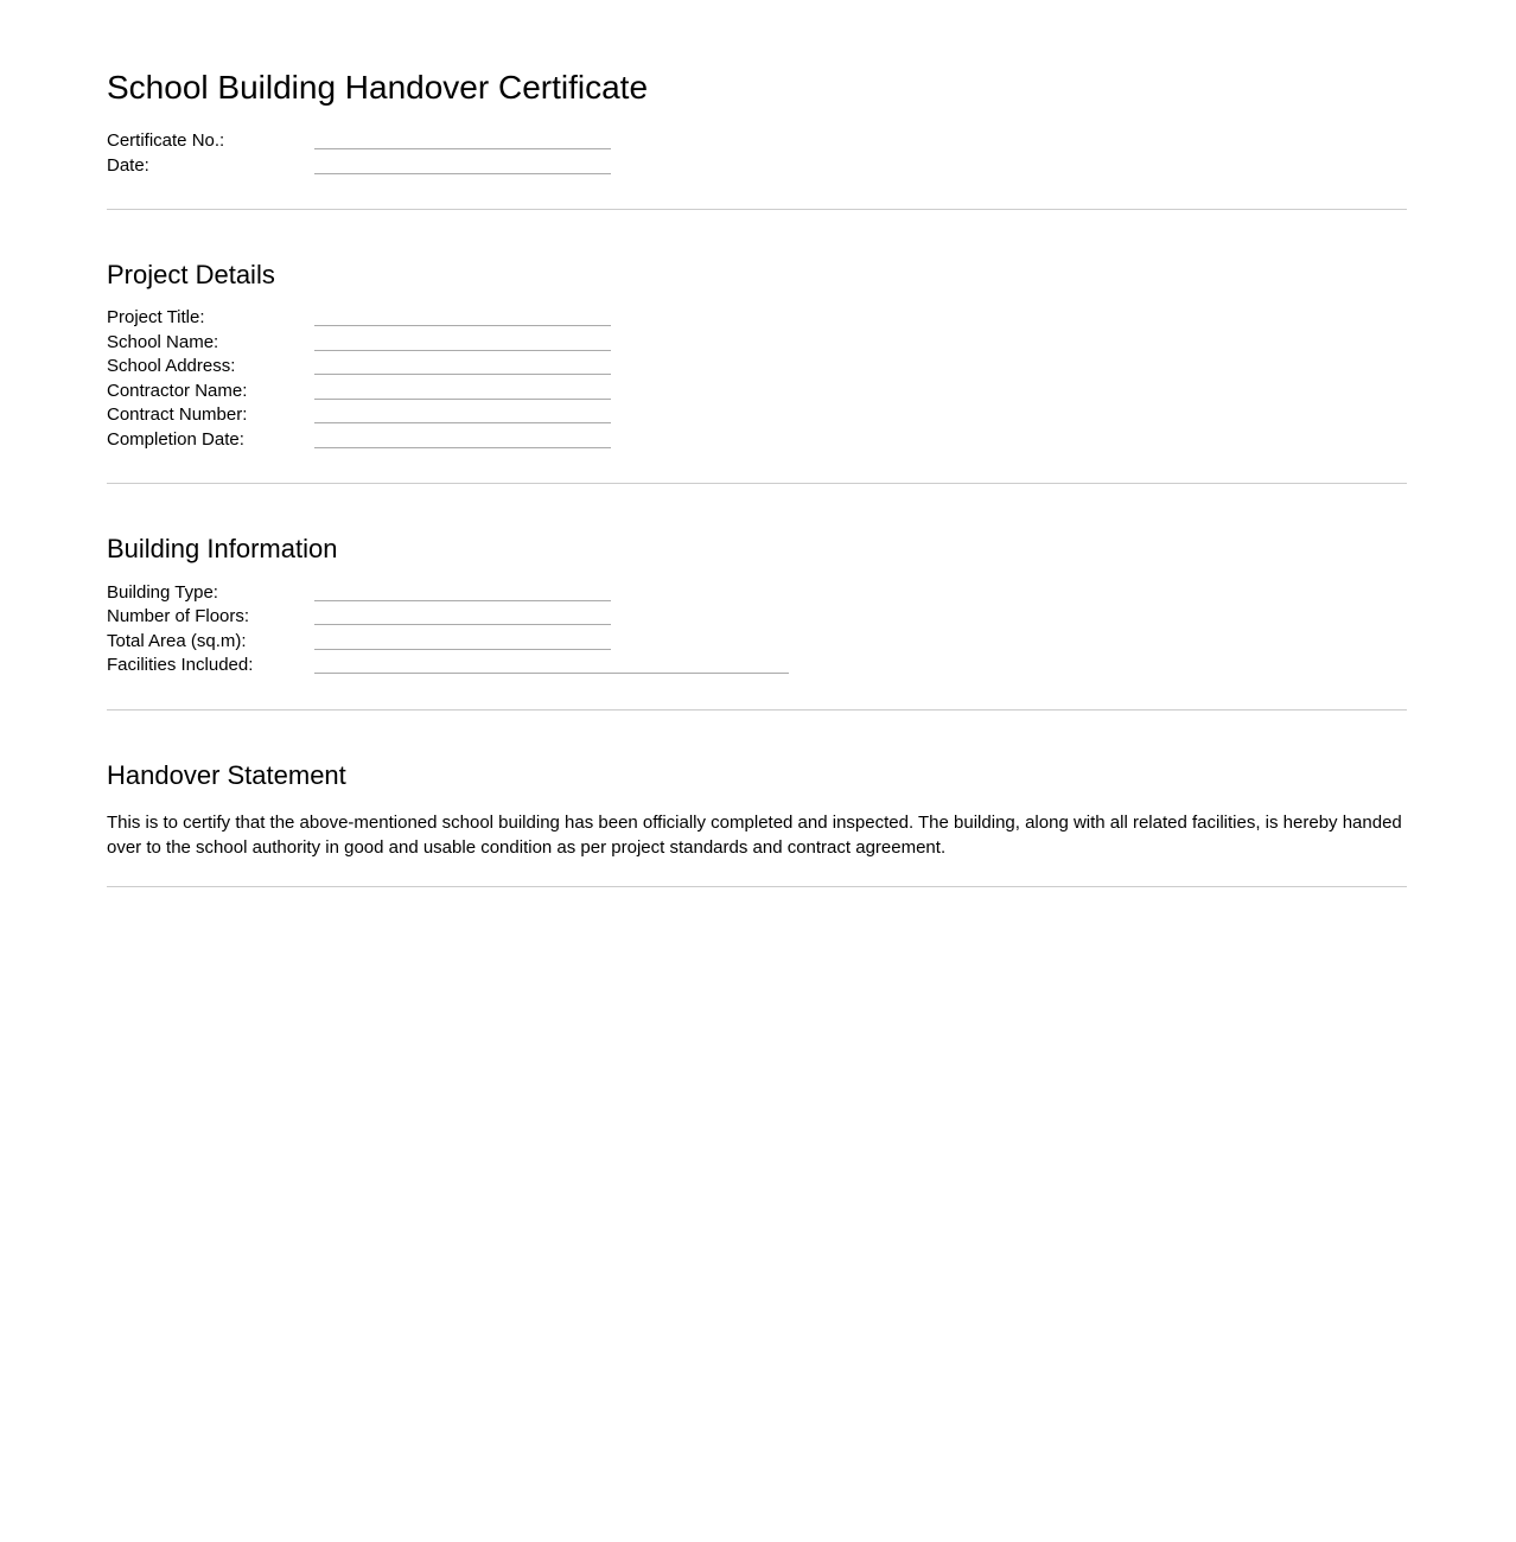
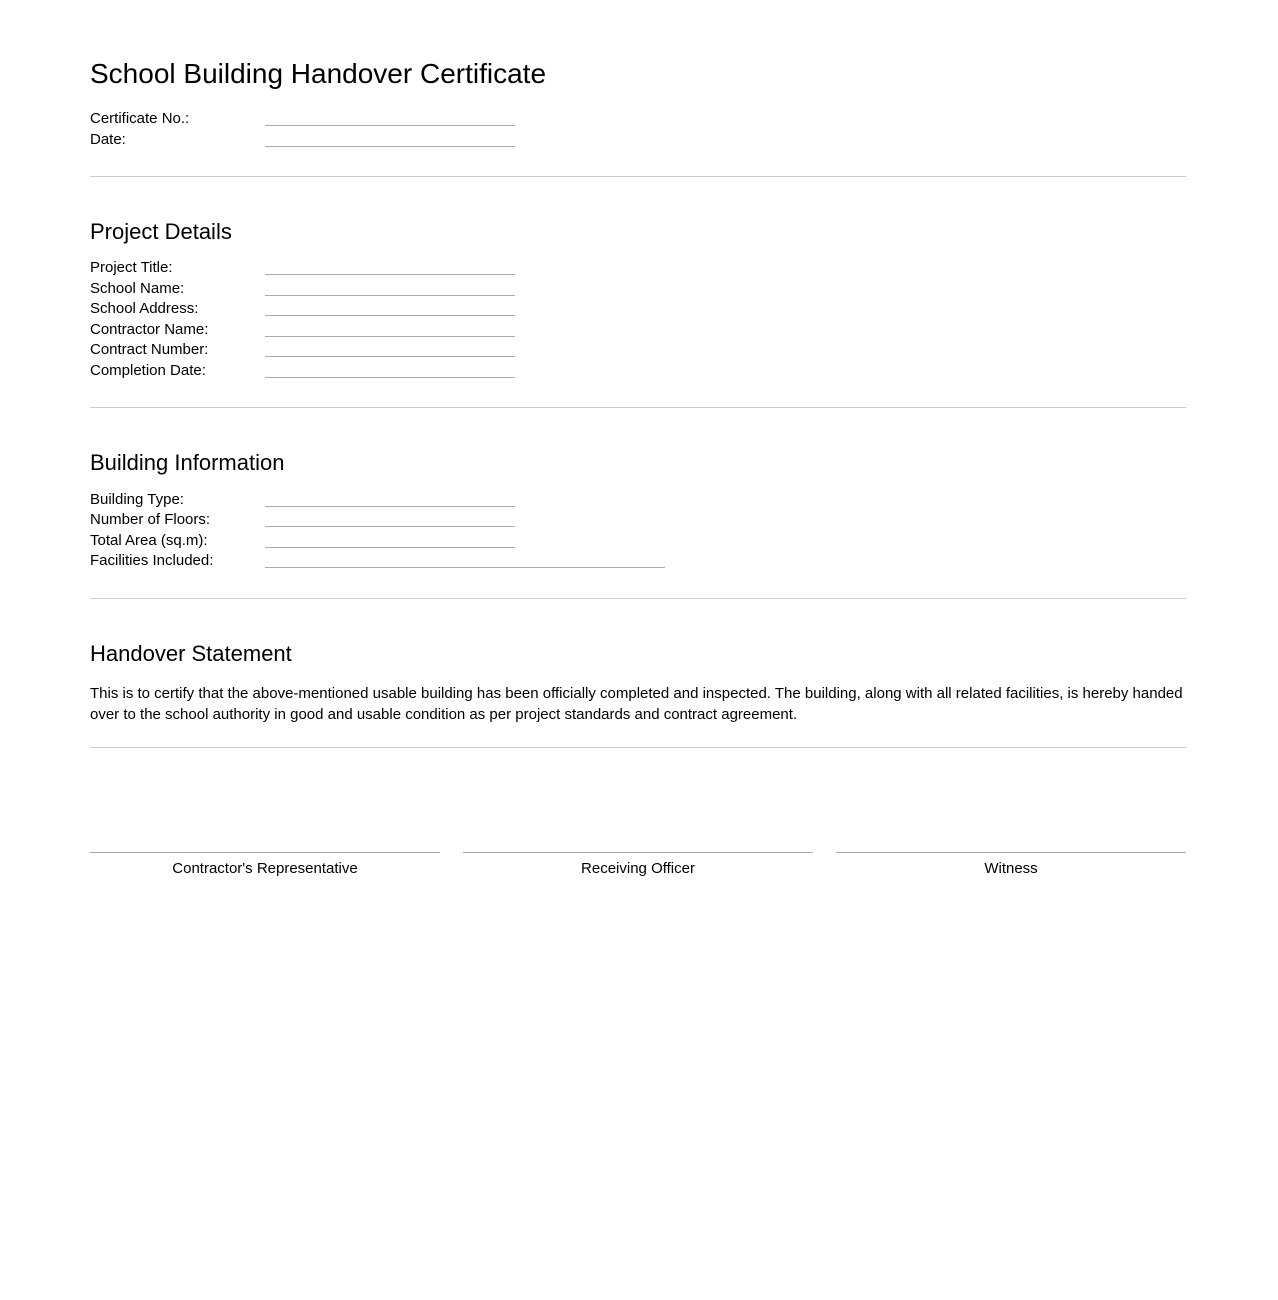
  School Building Handover Certificate
  Certificate No.:
  Date:
  Project Details
  Project Title:
  School Name:
  School Address:
  Contractor Name:
  Contract Number:
  Completion Date:
  Building Information
  Building Type:
  Number of Floors:
  Total Area (sq.m):
  Facilities Included:
  Handover Statement
- This is to certify that the above-mentioned school building has been officially completed and inspected. The building, along with all related facilities, is hereby handed over to the school authority in good and usable condition as per project standards and contract agreement.
+ This is to certify that the above-mentioned usable building has been officially completed and inspected. The building, along with all related facilities, is hereby handed over to the school authority in good and usable condition as per project standards and contract agreement.
+ Contractor's Representative
+ Receiving Officer
+ Witness
